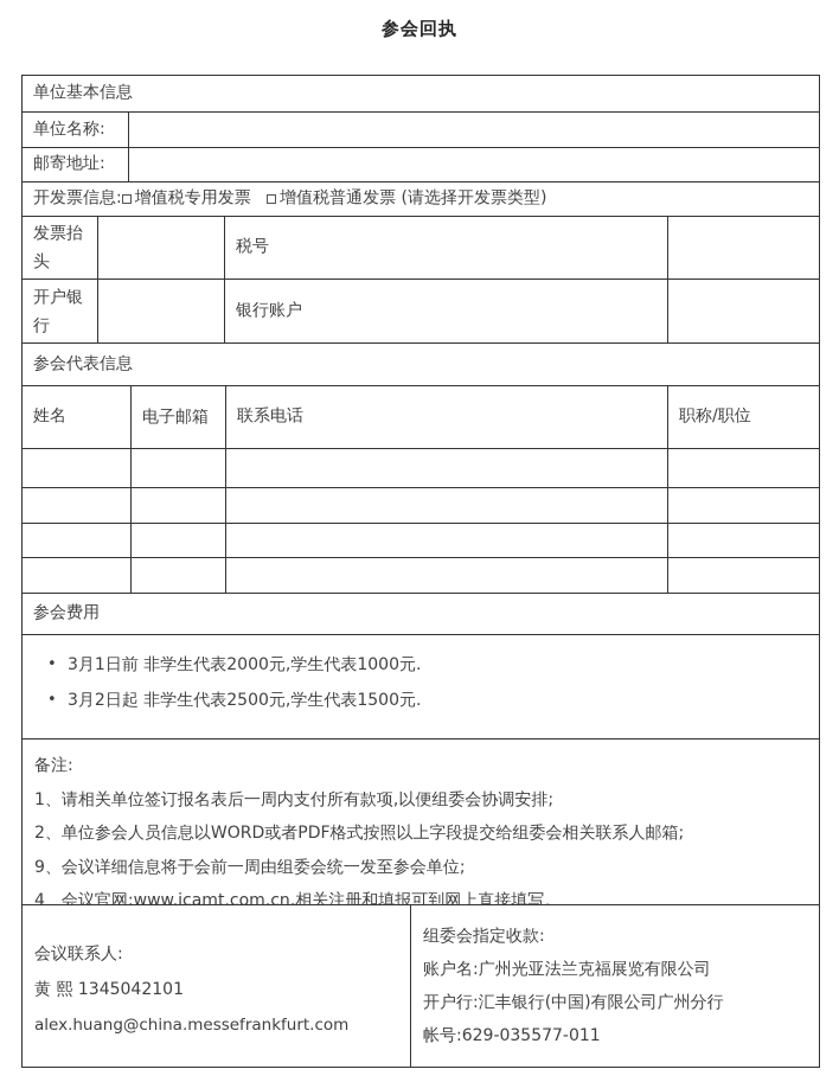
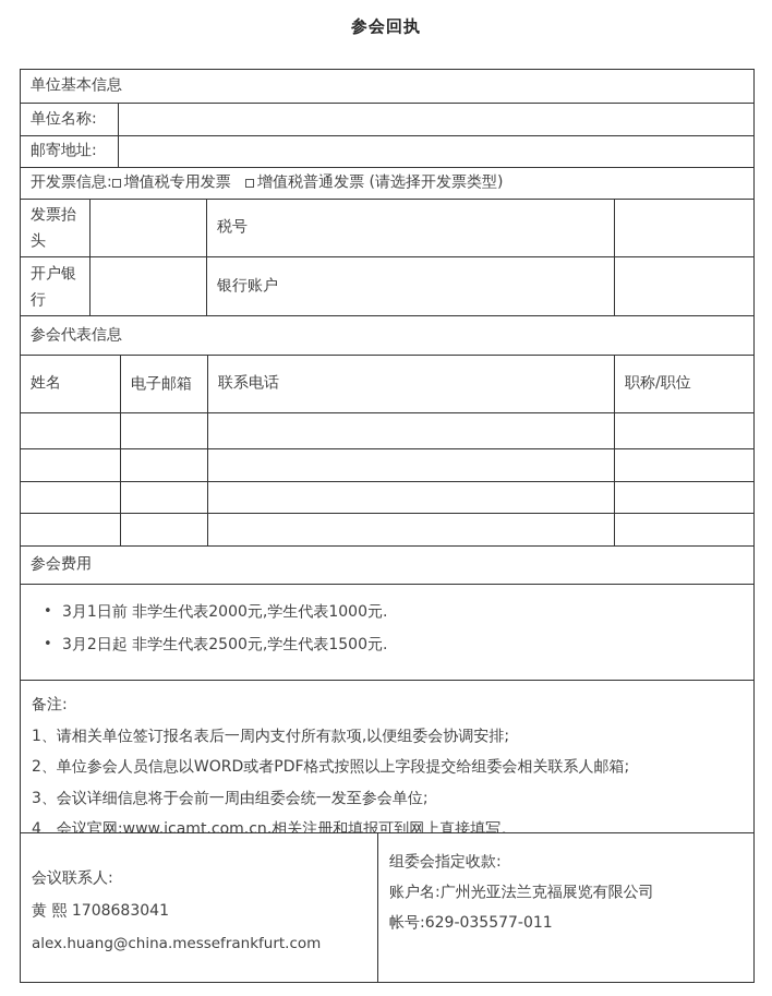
  参会回执
  单位基本信息
  单位名称:
  邮寄地址:
  开发票信息:
  增值税专用发票
  增值税普通发票
  (请选择开发票类型)
  发票抬头
  税号
  开户银行
  银行账户
  参会代表信息
  姓名
  电子邮箱
  联系电话
  职称/职位
  参会费用
  •
  3月1日前 非学生代表2000元,学生代表1000元.
  •
  3月2日起 非学生代表2500元,学生代表1500元.
  备注:
  1、请相关单位签订报名表后一周内支付所有款项,以便组委会协调安排;
  2、单位参会人员信息以WORD或者PDF格式按照以上字段提交给组委会相关联系人邮箱;
- 9、会议详细信息将于会前一周由组委会统一发至参会单位;
+ 3、会议详细信息将于会前一周由组委会统一发至参会单位;
  4、会议官网:www.icamt.com.cn,相关注册和填报可到网上直接填写。
  会议联系人:
- 黄 熙 1345042101
+ 黄 熙 1708683041
  alex.huang@china.messefrankfurt.com
  组委会指定收款:
  账户名:广州光亚法兰克福展览有限公司
- 开户行:汇丰银行(中国)有限公司广州分行
  帐号:629-035577-011
